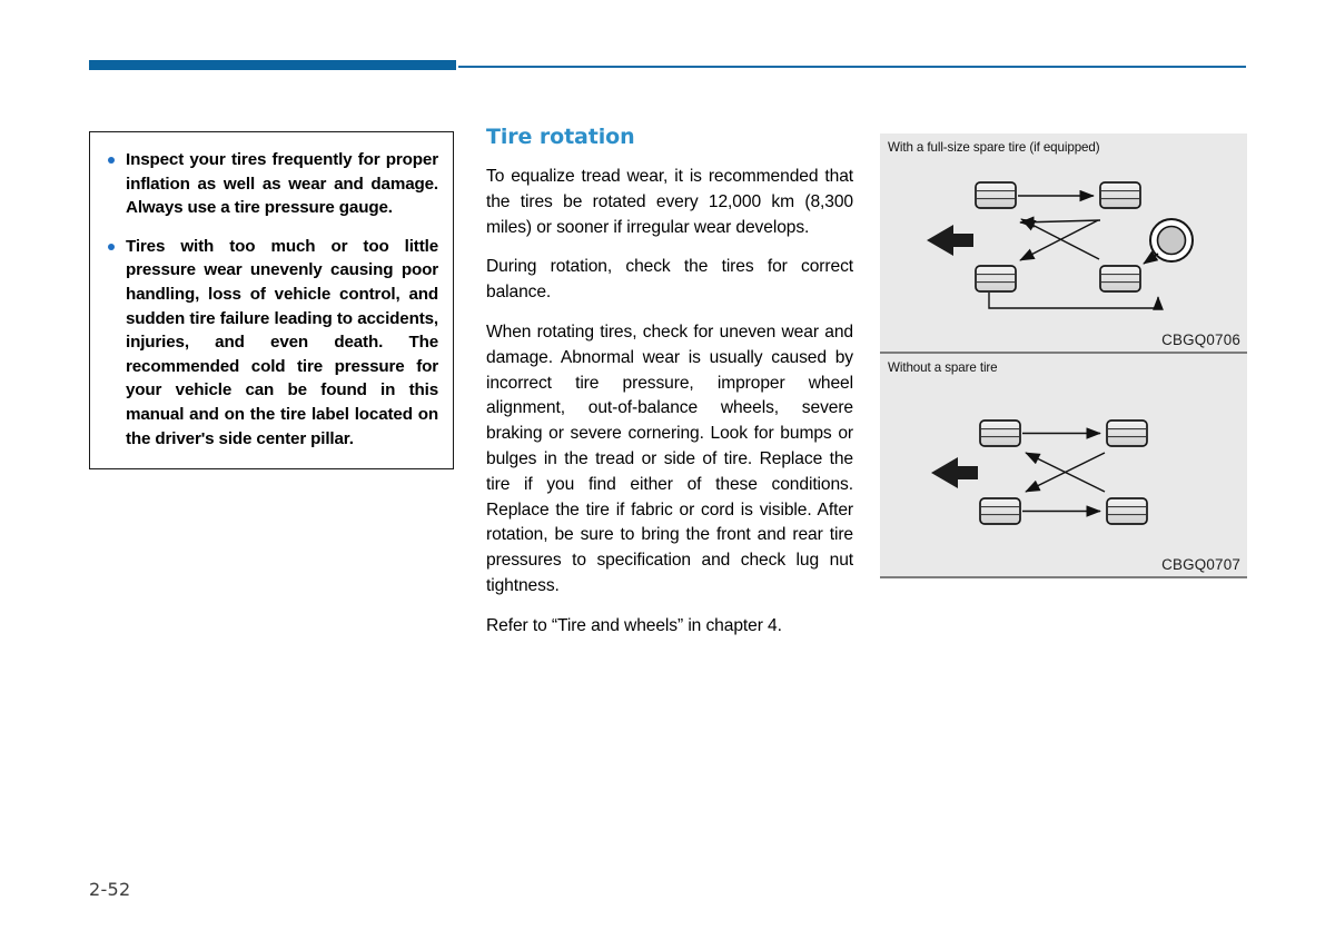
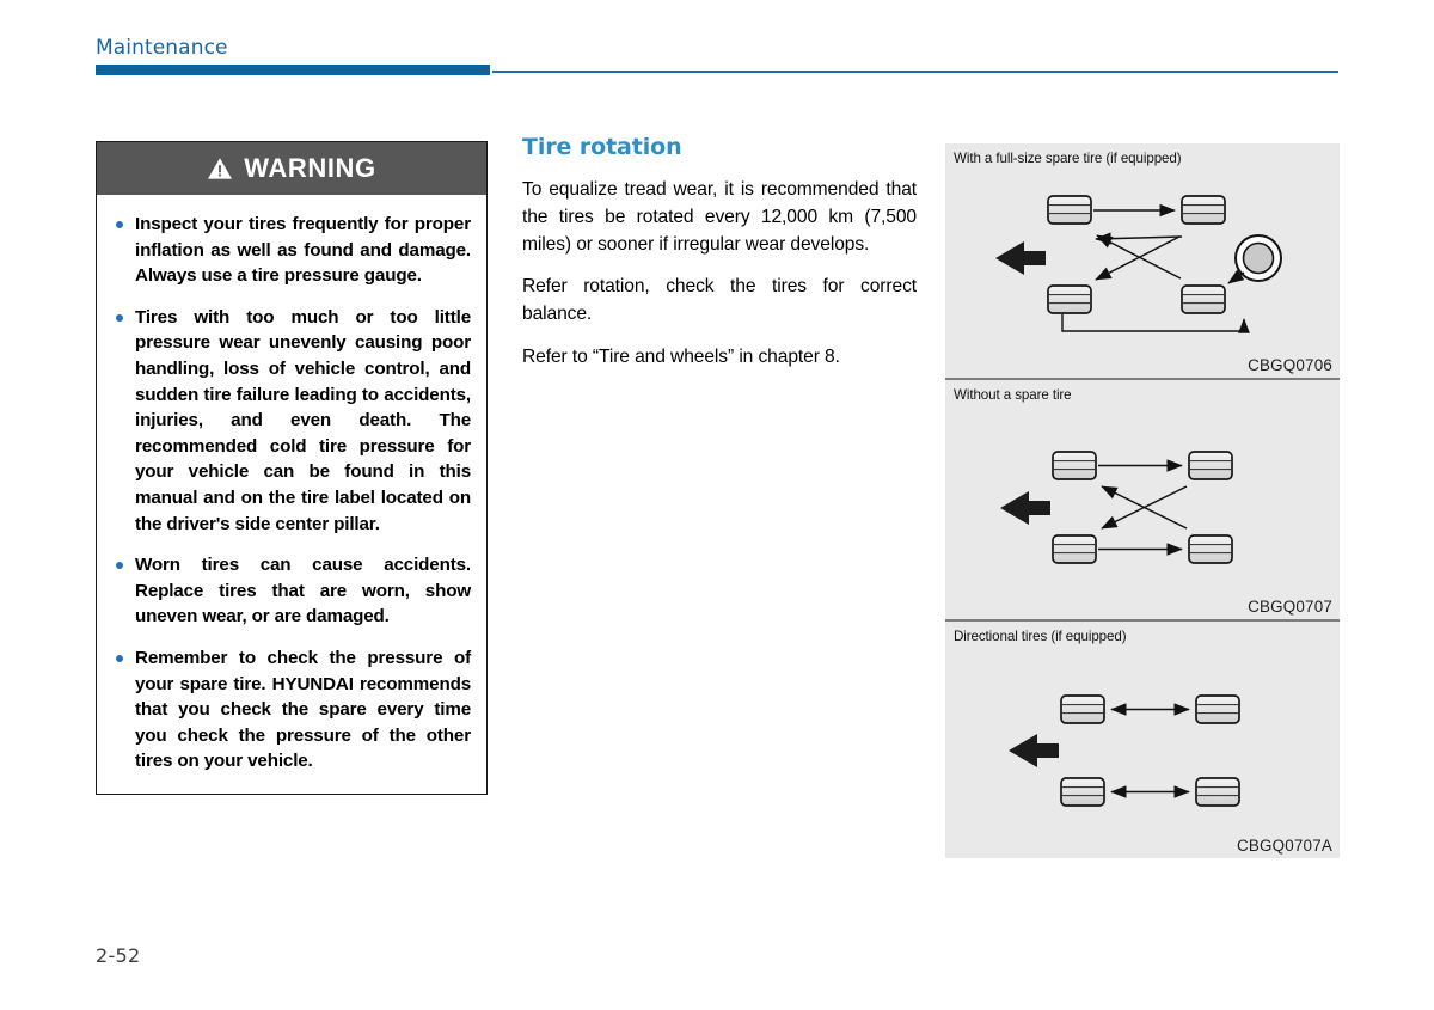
+ Maintenance
+ WARNING
- Inspect your tires frequently for proper inflation as well as wear and damage. Always use a tire pressure gauge.
+ Inspect your tires frequently for proper inflation as well as found and damage. Always use a tire pressure gauge.
  Tires with too much or too little pressure wear unevenly causing poor handling, loss of vehicle control, and sudden tire failure leading to accidents, injuries, and even death. The recommended cold tire pressure for your vehicle can be found in this manual and on the tire label located on the driver's side center pillar.
+ Worn tires can cause accidents. Replace tires that are worn, show uneven wear, or are damaged.
+ Remember to check the pressure of your spare tire. HYUNDAI recommends that you check the spare every time you check the pressure of the other tires on your vehicle.
  Tire rotation
- To equalize tread wear, it is recommended that the tires be rotated every 12,000 km (8,300 miles) or sooner if irregular wear develops.
+ To equalize tread wear, it is recommended that the tires be rotated every 12,000 km (7,500 miles) or sooner if irregular wear develops.
- During rotation, check the tires for correct balance.
+ Refer rotation, check the tires for correct balance.
- When rotating tires, check for uneven wear and damage. Abnormal wear is usually caused by incorrect tire pressure, improper wheel alignment, out-of-balance wheels, severe braking or severe cornering. Look for bumps or bulges in the tread or side of tire. Replace the tire if you find either of these conditions. Replace the tire if fabric or cord is visible. After rotation, be sure to bring the front and rear tire pressures to specification and check lug nut tightness.
- Refer to “Tire and wheels” in chapter 4.
+ Refer to “Tire and wheels” in chapter 8.
  With a full-size spare tire (if equipped)
  CBGQ0706
  Without a spare tire
  CBGQ0707
+ Directional tires (if equipped)
+ CBGQ0707A
  2-52
